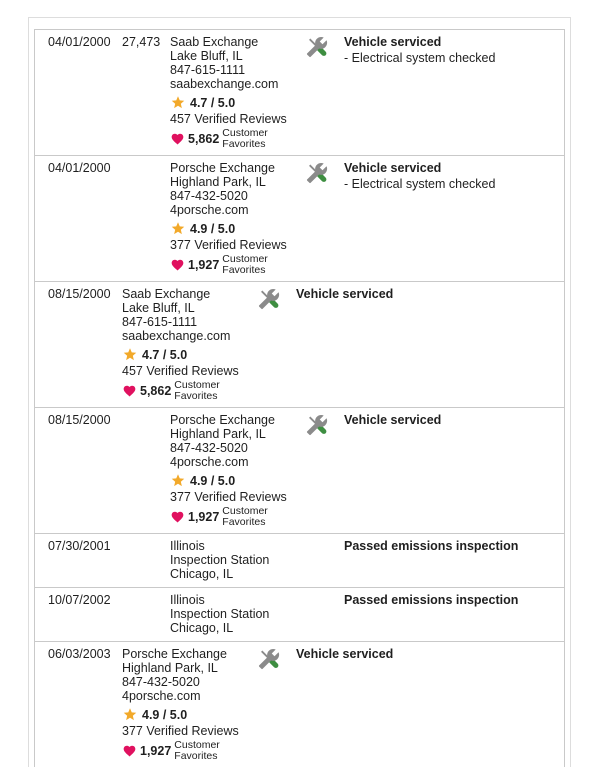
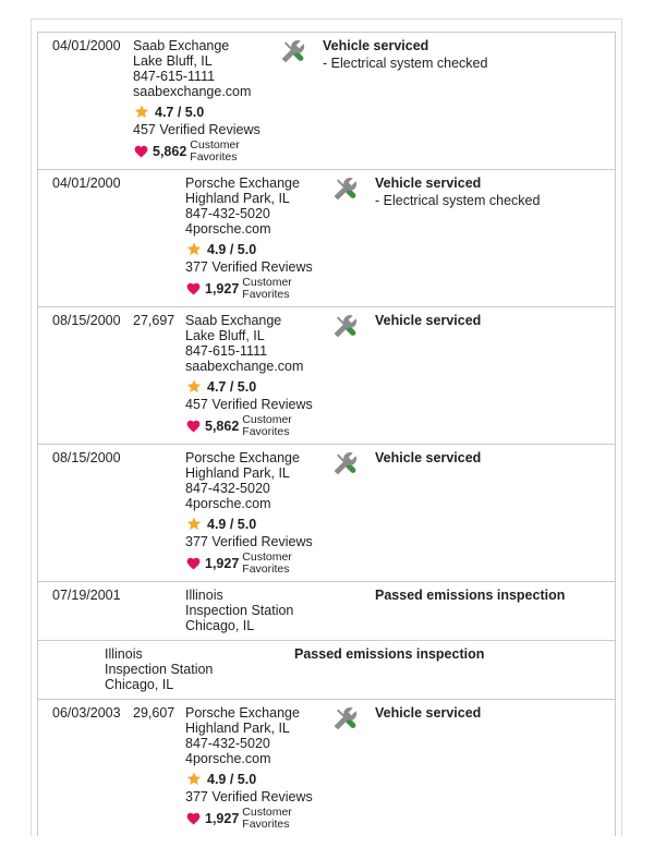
  04/01/2000
- 27,473
  Saab Exchange
  Lake Bluff, IL
  847-615-1111
  saabexchange.com
  4.7 / 5.0
  457 Verified Reviews
  5,862
  Customer
  Favorites
  Vehicle serviced
  - Electrical system checked
  04/01/2000
  Porsche Exchange
  Highland Park, IL
  847-432-5020
  4porsche.com
  4.9 / 5.0
  377 Verified Reviews
  1,927
  Customer
  Favorites
  Vehicle serviced
  - Electrical system checked
  08/15/2000
+ 27,697
  Saab Exchange
  Lake Bluff, IL
  847-615-1111
  saabexchange.com
  4.7 / 5.0
  457 Verified Reviews
  5,862
  Customer
  Favorites
  Vehicle serviced
  08/15/2000
  Porsche Exchange
  Highland Park, IL
  847-432-5020
  4porsche.com
  4.9 / 5.0
  377 Verified Reviews
  1,927
  Customer
  Favorites
  Vehicle serviced
- 07/30/2001
+ 07/19/2001
  Illinois
  Inspection Station
  Chicago, IL
  Passed emissions inspection
- 10/07/2002
  Illinois
  Inspection Station
  Chicago, IL
  Passed emissions inspection
  06/03/2003
+ 29,607
  Porsche Exchange
  Highland Park, IL
  847-432-5020
  4porsche.com
  4.9 / 5.0
  377 Verified Reviews
  1,927
  Customer
  Favorites
  Vehicle serviced
